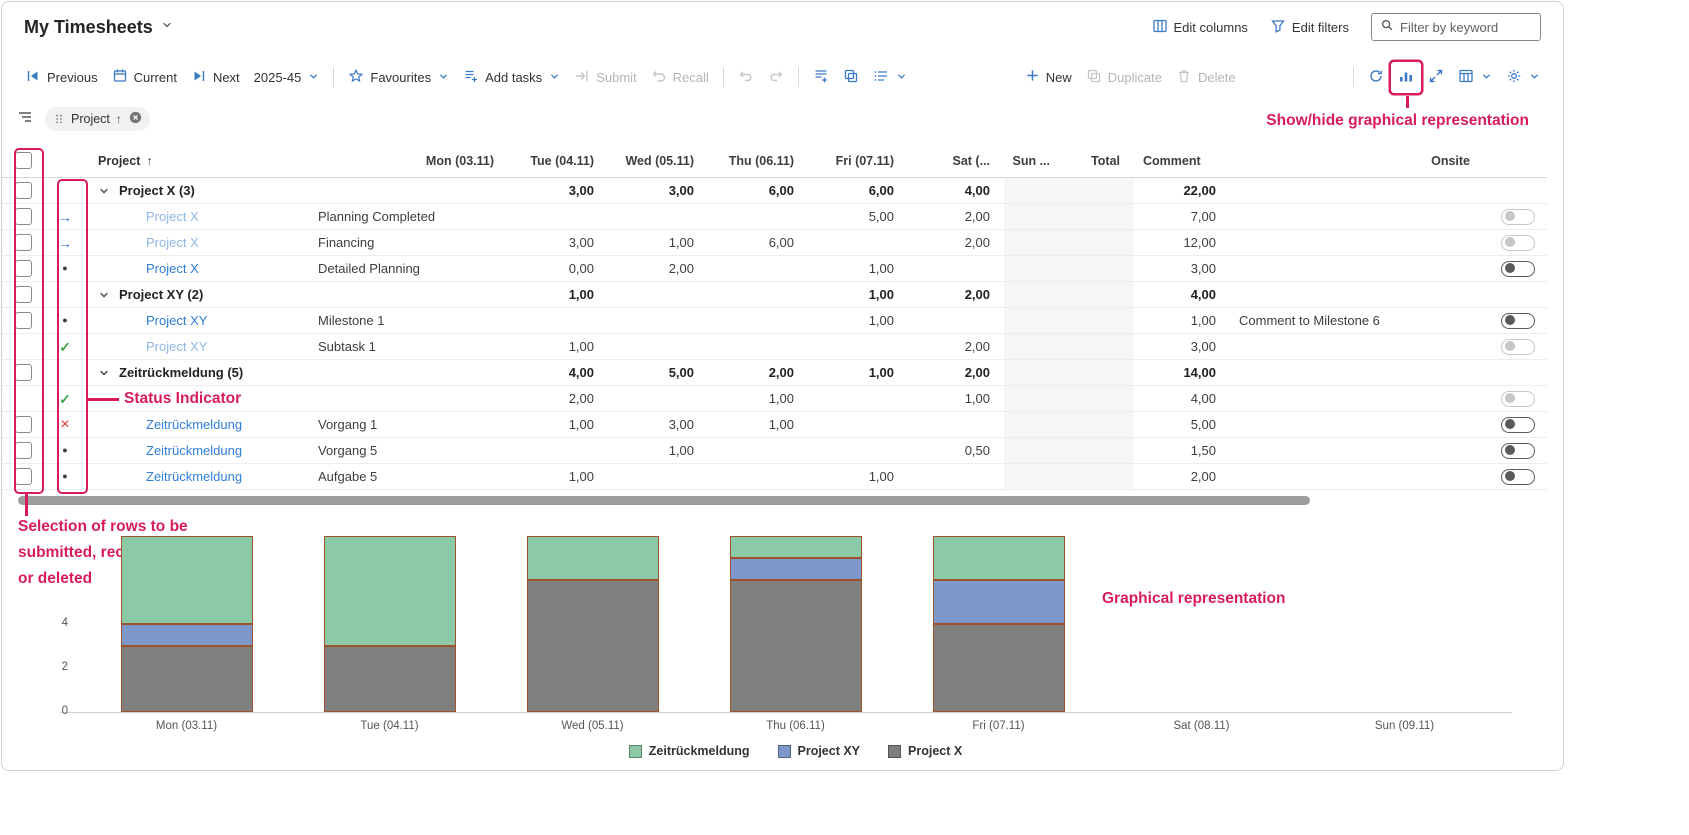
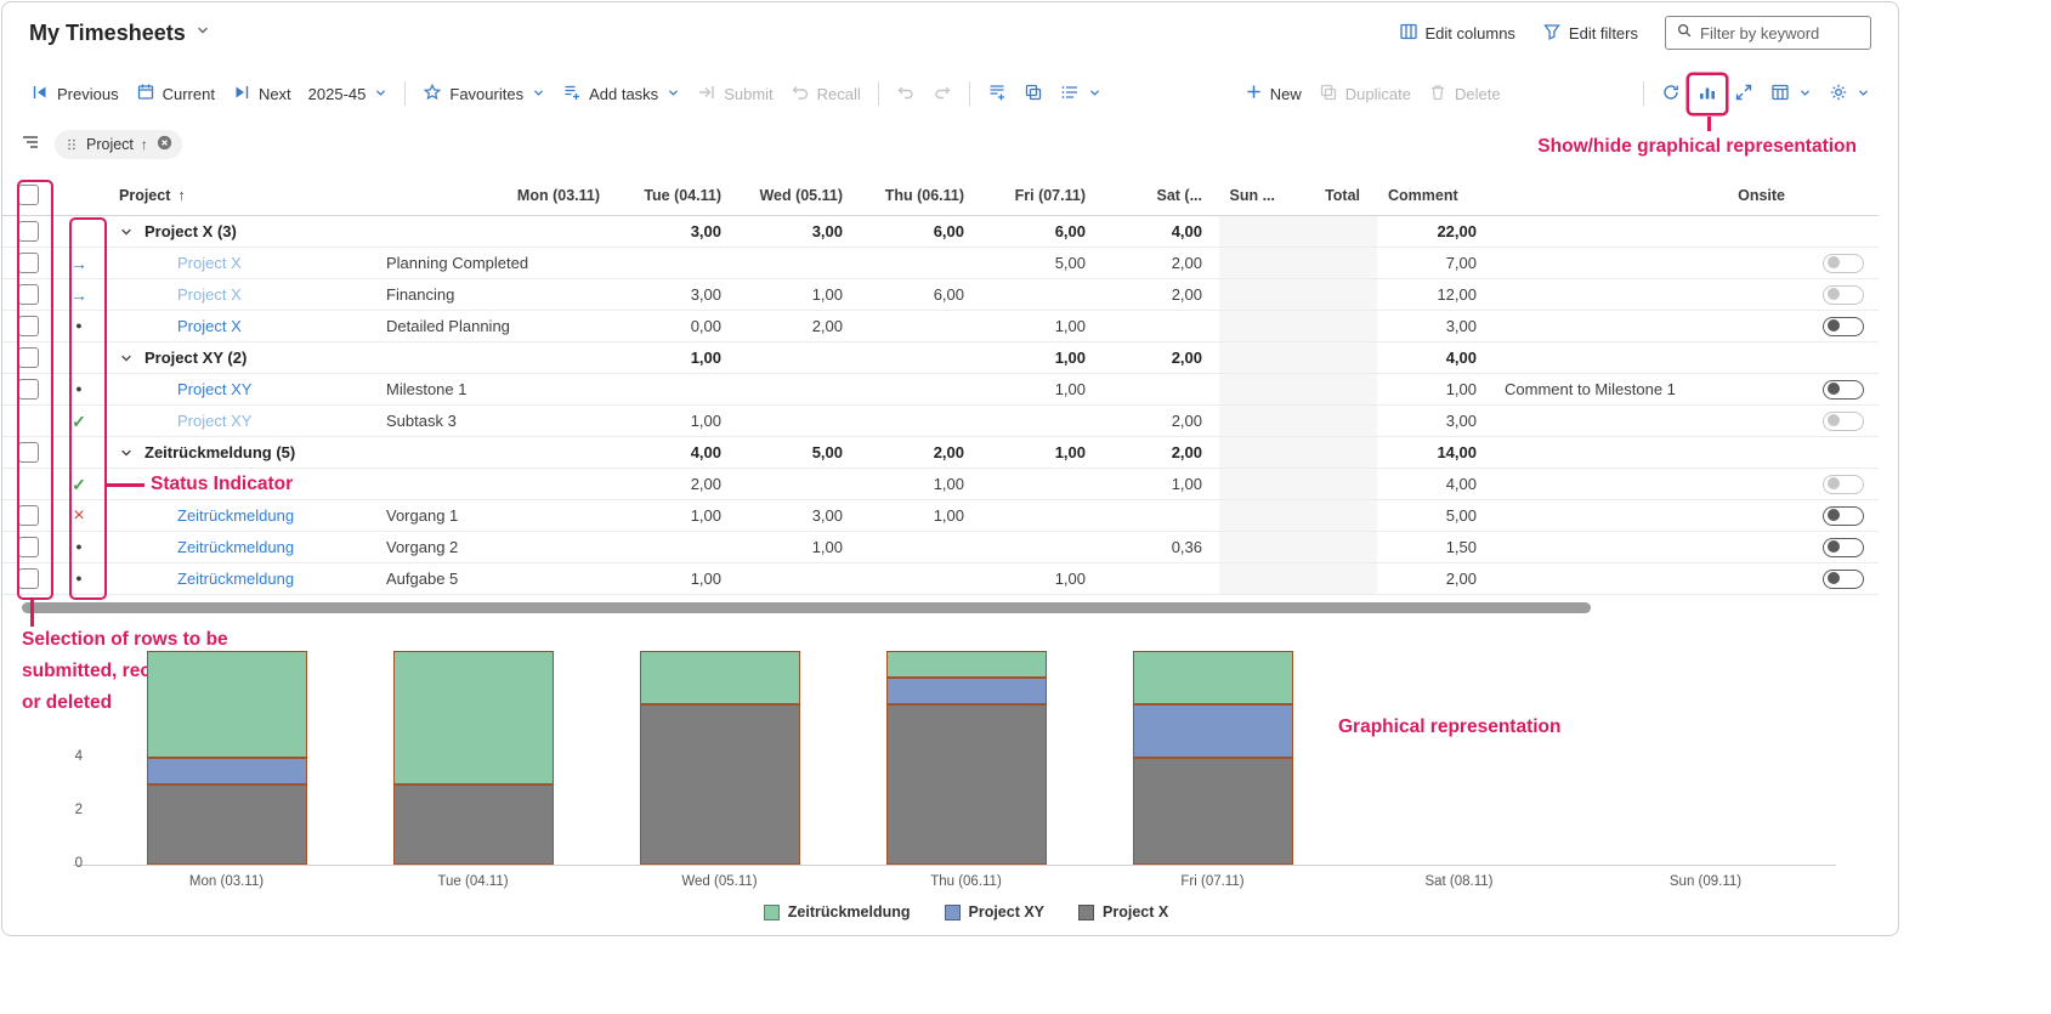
  My Timesheets
  Edit columns
  Edit filters
  Filter by keyword
  Previous
  Current
  Next
  2025-45
  Favourites
  Add tasks
  Submit
  Recall
  New
  Duplicate
  Delete
  Project
  ↑
  Project
  ↑
  Mon (03.11)
  Tue (04.11)
  Wed (05.11)
  Thu (06.11)
  Fri (07.11)
  Sat (...
  Sun ...
  Total
  Comment
  Onsite
  Project X (3)
  3,00
  3,00
  6,00
  6,00
  4,00
  22,00
  →
  Project X
  Planning Completed
  5,00
  2,00
  7,00
  →
  Project X
  Financing
  3,00
  1,00
  6,00
  2,00
  12,00
  ●
  Project X
  Detailed Planning
  0,00
  2,00
  1,00
  3,00
  Project XY (2)
  1,00
  1,00
  2,00
  4,00
  ●
  Project XY
  Milestone 1
  1,00
  1,00
- Comment to Milestone 6
+ Comment to Milestone 1
  ✓
  Project XY
- Subtask 1
+ Subtask 3
  1,00
  2,00
  3,00
  Zeitrückmeldung (5)
  4,00
  5,00
  2,00
  1,00
  2,00
  14,00
  ✓
  2,00
  1,00
  1,00
  4,00
  ×
  Zeitrückmeldung
  Vorgang 1
  1,00
  3,00
  1,00
  5,00
  ●
  Zeitrückmeldung
- Vorgang 5
+ Vorgang 2
  1,00
- 0,50
+ 0,36
  1,50
  ●
  Zeitrückmeldung
  Aufgabe 5
  1,00
  1,00
  2,00
  Selection of rows to be submitted, re or deleted
  Status Indicator
  Show/hide graphical representation
  Graphical representation
  Zeitrückmeldung
  Project XY
  Project X
  Mon (03.11)
  Tue (04.11)
  Wed (05.11)
  Thu (06.11)
  Fri (07.11)
  Sat (08.11)
  Sun (09.11)
  0
  2
  4
